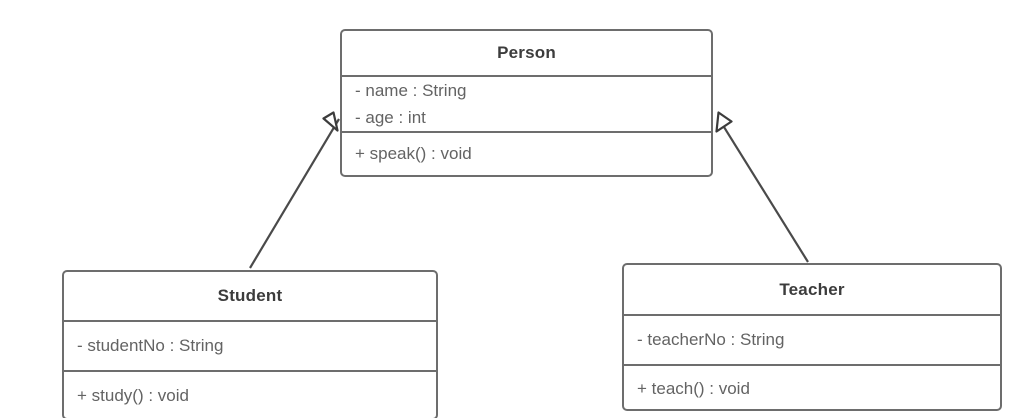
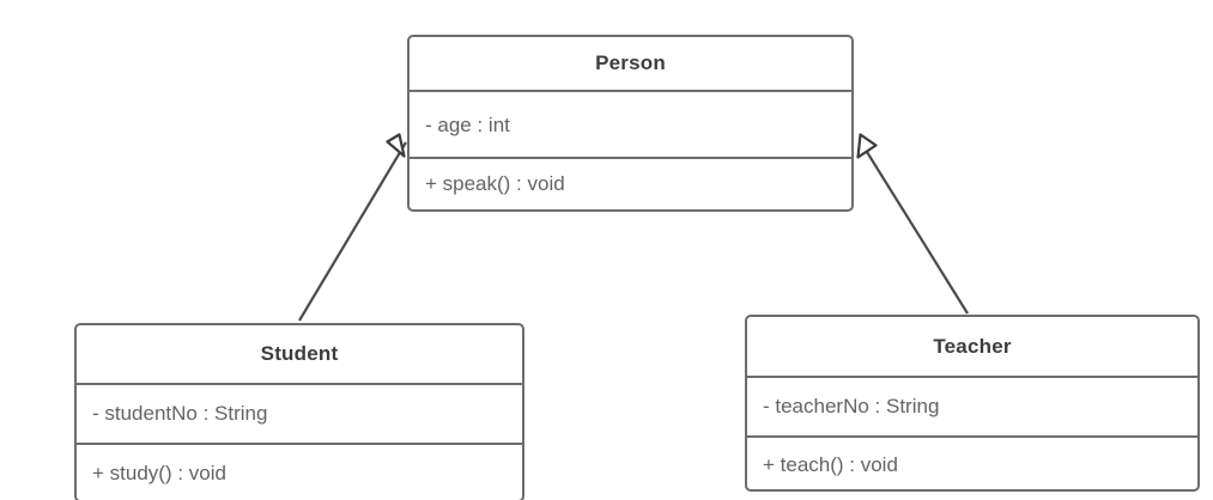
  Person
- - name : String
  - age : int
  + speak() : void
  Student
  - studentNo : String
  + study() : void
  Teacher
  - teacherNo : String
  + teach() : void
